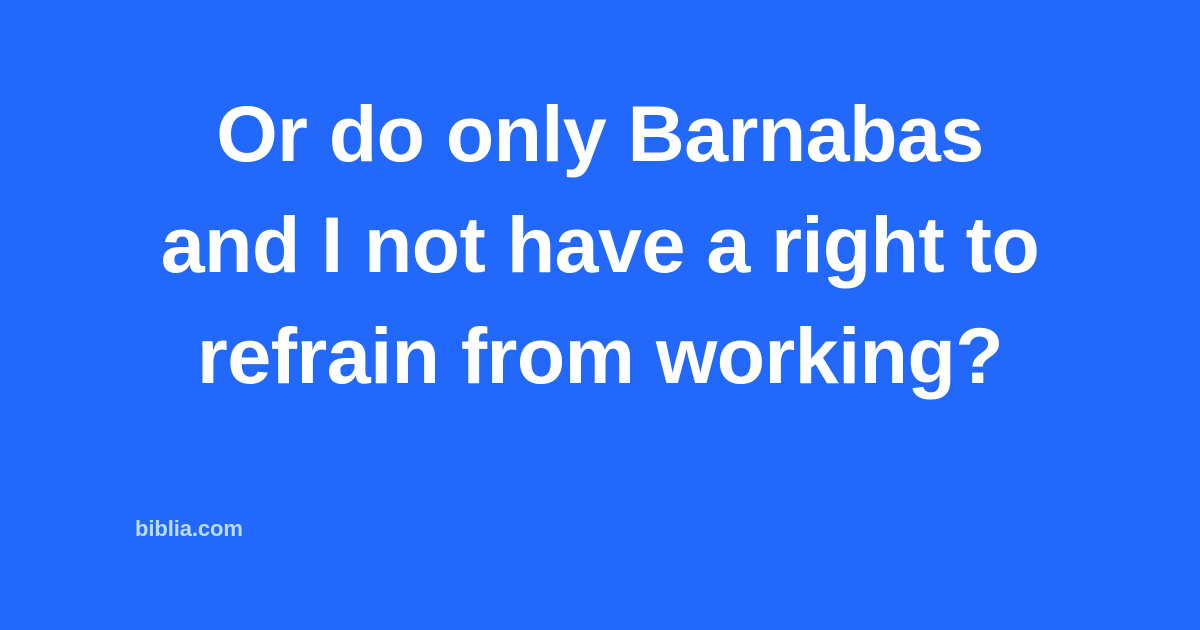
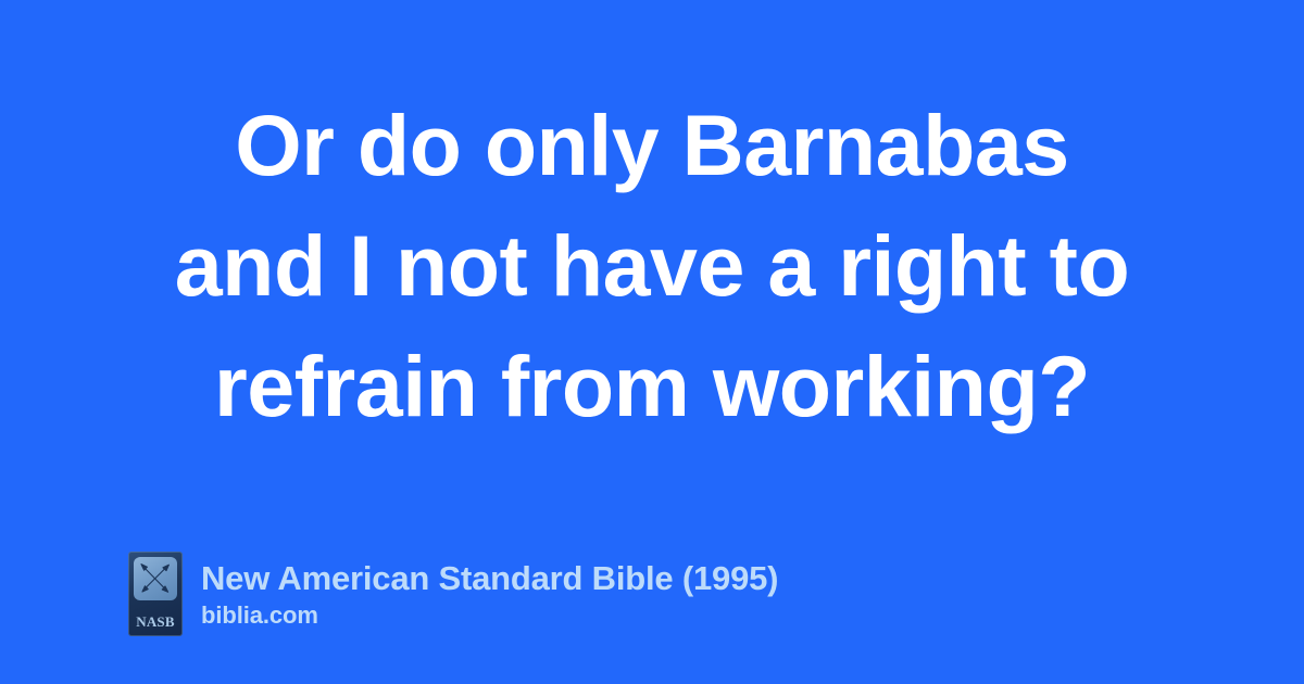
  Or do only Barnabas
  and I not have a right to
  refrain from working?
+ NASB
+ New American Standard Bible (1995)
  biblia.com
